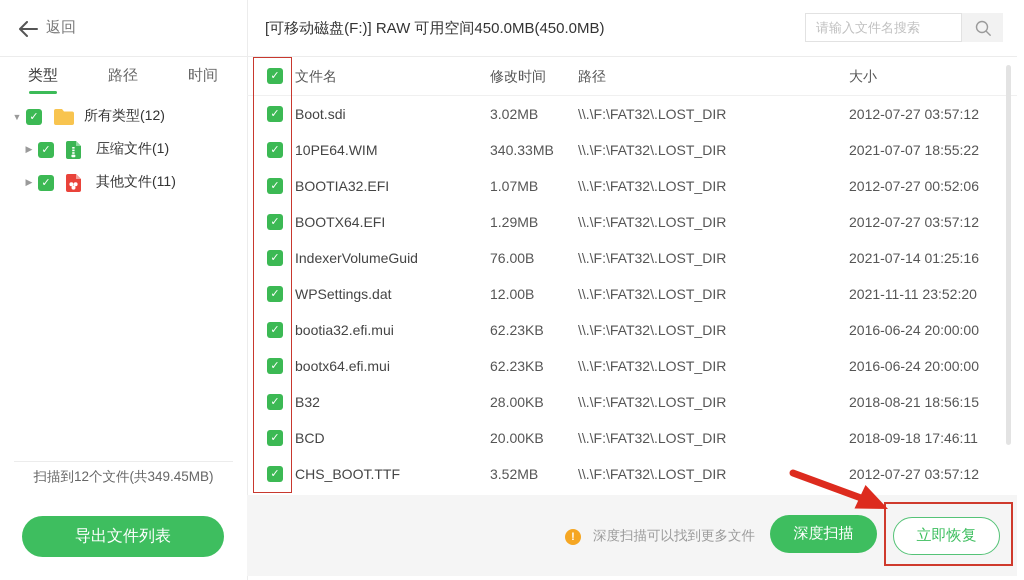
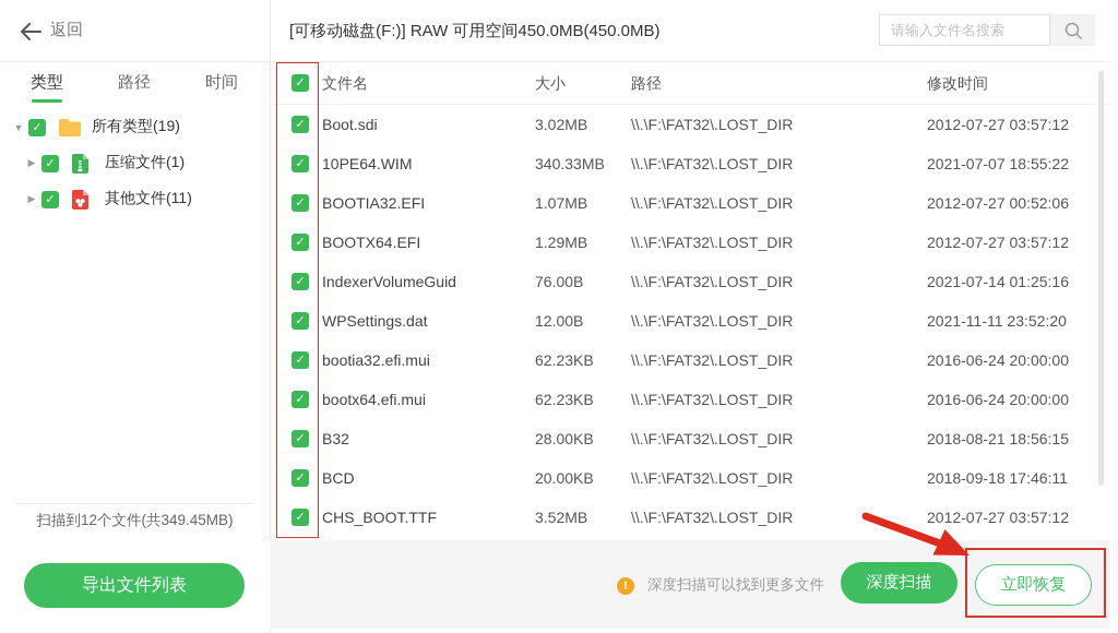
  返回
  [可移动磁盘(F:)] RAW 可用空间450.0MB(450.0MB)
  请输入文件名搜索
  类型
  路径
  时间
  ▼
  ✓
- 所有类型(12)
+ 所有类型(19)
  ▶
  ✓
  压缩文件(1)
  ▶
  ✓
  其他文件(11)
  扫描到12个文件(共349.45MB)
  导出文件列表
  ✓
  文件名
- 修改时间
+ 大小
  路径
- 大小
+ 修改时间
  ✓
  Boot.sdi
  3.02MB
  \\.\F:\FAT32\.LOST_DIR
  2012-07-27 03:57:12
  ✓
  10PE64.WIM
  340.33MB
  \\.\F:\FAT32\.LOST_DIR
  2021-07-07 18:55:22
  ✓
  BOOTIA32.EFI
  1.07MB
  \\.\F:\FAT32\.LOST_DIR
  2012-07-27 00:52:06
  ✓
  BOOTX64.EFI
  1.29MB
  \\.\F:\FAT32\.LOST_DIR
  2012-07-27 03:57:12
  ✓
  IndexerVolumeGuid
  76.00B
  \\.\F:\FAT32\.LOST_DIR
  2021-07-14 01:25:16
  ✓
  WPSettings.dat
  12.00B
  \\.\F:\FAT32\.LOST_DIR
  2021-11-11 23:52:20
  ✓
  bootia32.efi.mui
  62.23KB
  \\.\F:\FAT32\.LOST_DIR
  2016-06-24 20:00:00
  ✓
  bootx64.efi.mui
  62.23KB
  \\.\F:\FAT32\.LOST_DIR
  2016-06-24 20:00:00
  ✓
  B32
  28.00KB
  \\.\F:\FAT32\.LOST_DIR
  2018-08-21 18:56:15
  ✓
  BCD
  20.00KB
  \\.\F:\FAT32\.LOST_DIR
  2018-09-18 17:46:11
  ✓
  CHS_BOOT.TTF
  3.52MB
  \\.\F:\FAT32\.LOST_DIR
  2012-07-27 03:57:12
  !
  深度扫描可以找到更多文件
  深度扫描
  立即恢复
